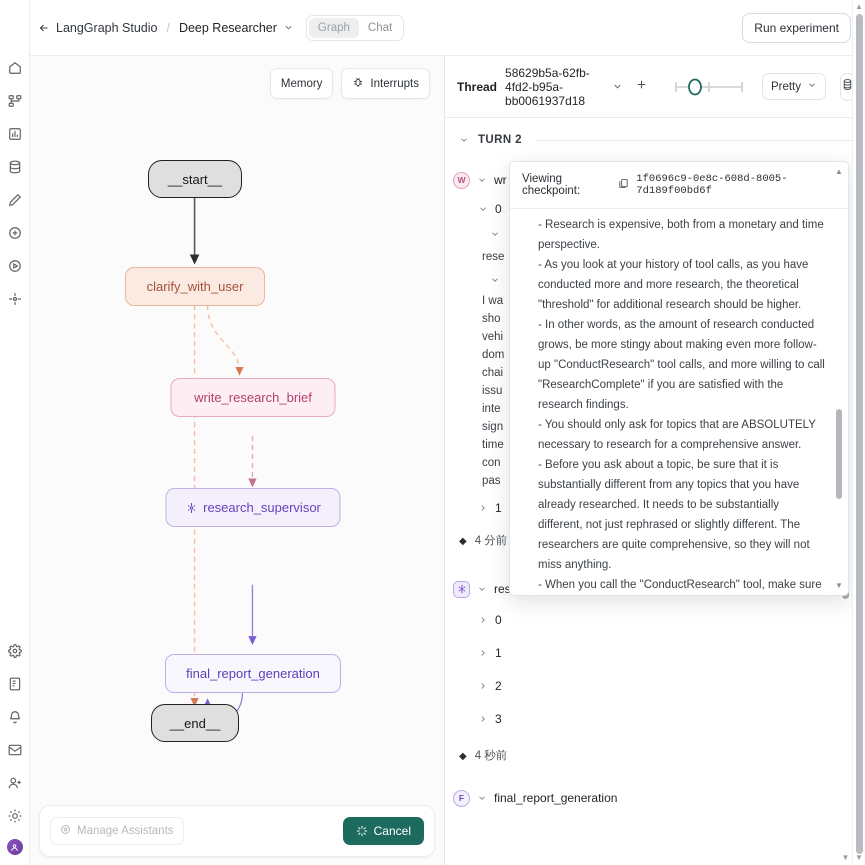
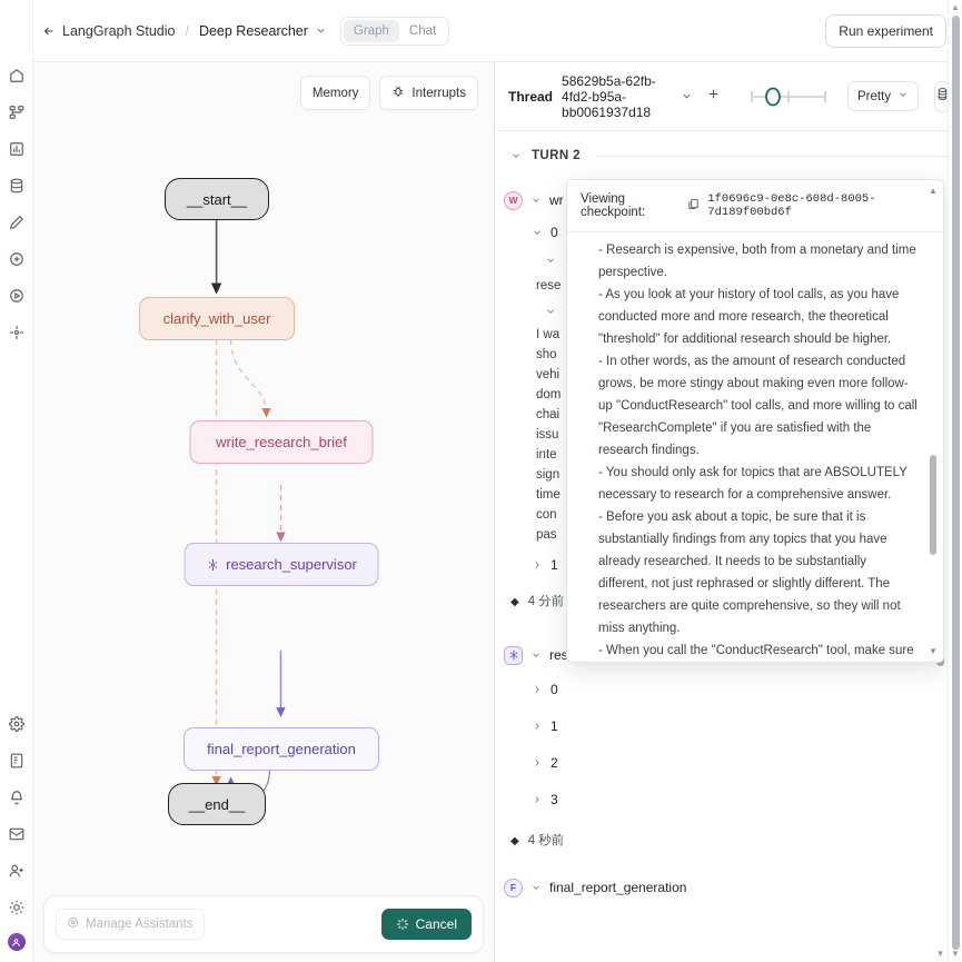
  LangGraph Studio
  /
  Deep Researcher
  Graph
  Chat
  Run experiment
  Memory
  Interrupts
  __start__
  clarify_with_user
  write_research_brief
  research_supervisor
  final_report_generation
  __end__
  Manage Assistants
  Cancel
  Thread
  58629b5a-62fb-4fd2-b95a-bb0061937d18
  Pretty
  TURN 2
  W
  wr
  0
  rese
  I wa
  sho
  vehi
  dom
  chai
  issu
  inte
  sign
  time
  con
  pas
  1
  ◆
  4 分前
  0
  1
  2
  3
  ◆
  4 秒前
  F
  final_report_generation
  Viewing checkpoint:
  1f0696c9-0e8c-608d-8005-7d189f00bd6f
  - Research is expensive, both from a monetary and time perspective.
  - As you look at your history of tool calls, as you have conducted more and more research, the theoretical "threshold" for additional research should be higher.
  - In other words, as the amount of research conducted grows, be more stingy about making even more follow-up "ConductResearch" tool calls, and more willing to call "ResearchComplete" if you are satisfied with the research findings.
  - You should only ask for topics that are ABSOLUTELY necessary to research for a comprehensive answer.
- - Before you ask about a topic, be sure that it is substantially different from any topics that you have already researched. It needs to be substantially different, not just rephrased or slightly different. The researchers are quite comprehensive, so they will not miss anything.
+ - Before you ask about a topic, be sure that it is substantially findings from any topics that you have already researched. It needs to be substantially different, not just rephrased or slightly different. The researchers are quite comprehensive, so they will not miss anything.
  ▲
  ▼
  ▼
  ▲
  ▼
